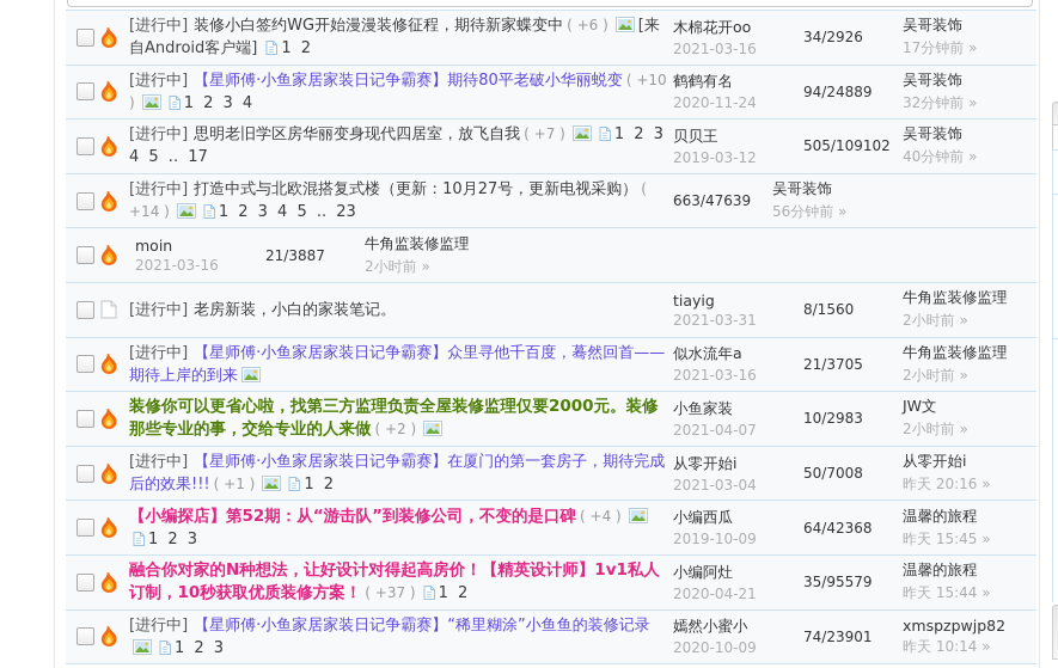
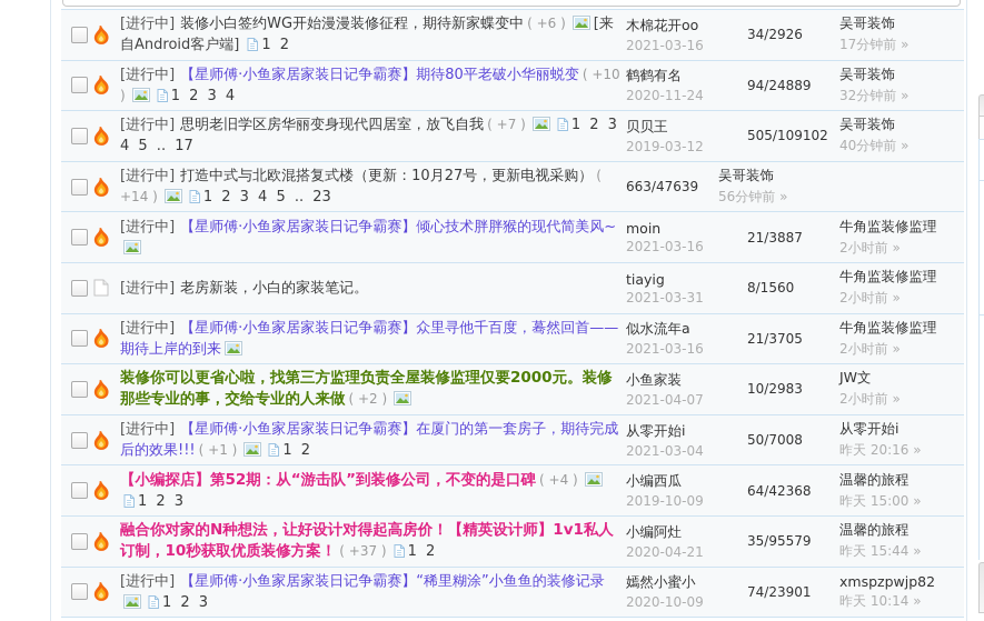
  [进行中] 装修小白签约WG开始漫漫装修征程，期待新家蝶变中 ( +6 ) [来自Android客户端] 1 2
  木棉花开oo
  2021-03-16
  34/2926
  吴哥装饰
  17分钟前 »
  [进行中] 【星师傅·小鱼家居家装日记争霸赛】期待80平老破小华丽蜕变 ( +10 ) 1 2 3 4
  鹤鹤有名
  2020-11-24
  94/24889
  吴哥装饰
  32分钟前 »
  [进行中] 思明老旧学区房华丽变身现代四居室，放飞自我 ( +7 ) 1 2 3 4 5 .. 17
  贝贝王
  2019-03-12
  505/109102
  吴哥装饰
  40分钟前 »
  [进行中] 打造中式与北欧混搭复式楼（更新：10月27号，更新电视采购） ( +14 ) 1 2 3 4 5 .. 23
  663/47639
  吴哥装饰
  56分钟前 »
+ [进行中] 【星师傅·小鱼家居家装日记争霸赛】倾心技术胖胖猴的现代简美风~
  moin
  2021-03-16
  21/3887
  牛角监装修监理
  2小时前 »
  [进行中] 老房新装，小白的家装笔记。
  tiayig
  2021-03-31
  8/1560
  牛角监装修监理
  2小时前 »
  [进行中] 【星师傅·小鱼家居家装日记争霸赛】众里寻他千百度，蓦然回首——期待上岸的到来
  似水流年a
  2021-03-16
  21/3705
  牛角监装修监理
  2小时前 »
  装修你可以更省心啦，找第三方监理负责全屋装修监理仅要2000元。装修那些专业的事，交给专业的人来做 ( +2 )
  小鱼家装
  2021-04-07
  10/2983
  JW文
  2小时前 »
  [进行中] 【星师傅·小鱼家居家装日记争霸赛】在厦门的第一套房子，期待完成后的效果!!! ( +1 ) 1 2
  从零开始i
  2021-03-04
  50/7008
  从零开始i
  昨天 20:16 »
  【小编探店】第52期：从“游击队”到装修公司，不变的是口碑 ( +4 )1 2 3
  小编西瓜
  2019-10-09
  64/42368
  温馨的旅程
- 昨天 15:45 »
+ 昨天 15:00 »
  融合你对家的N种想法，让好设计对得起高房价！【精英设计师】1v1私人订制，10秒获取优质装修方案！ ( +37 ) 1 2
  小编阿灶
  2020-04-21
  35/95579
  温馨的旅程
  昨天 15:44 »
  [进行中] 【星师傅·小鱼家居家装日记争霸赛】“稀里糊涂”小鱼鱼的装修记录1 2 3
  嫣然小蜜小
  2020-10-09
  74/23901
  xmspzpwjp82
  昨天 10:14 »
